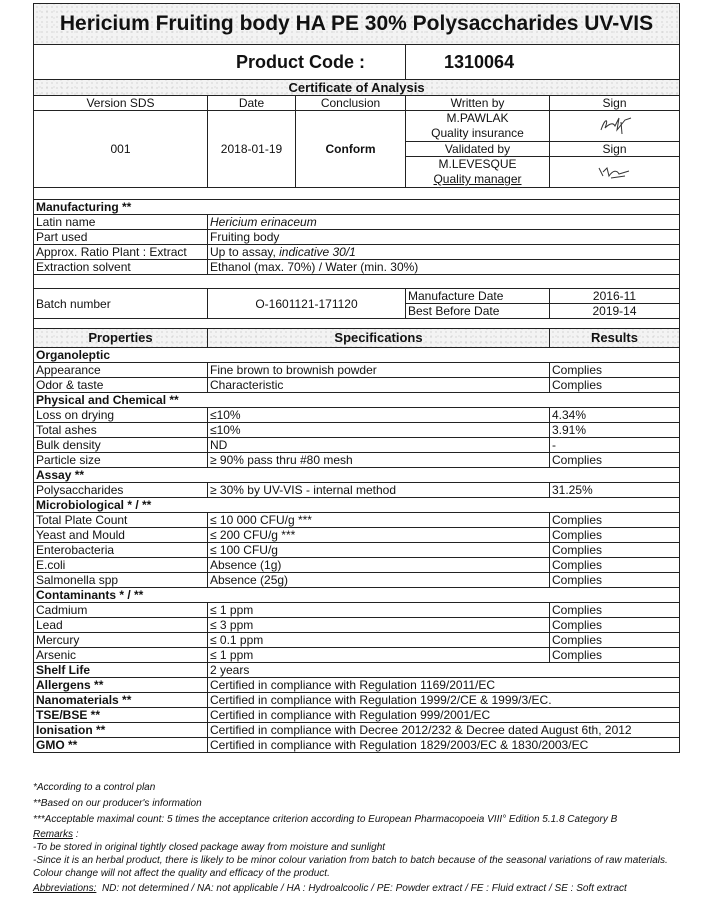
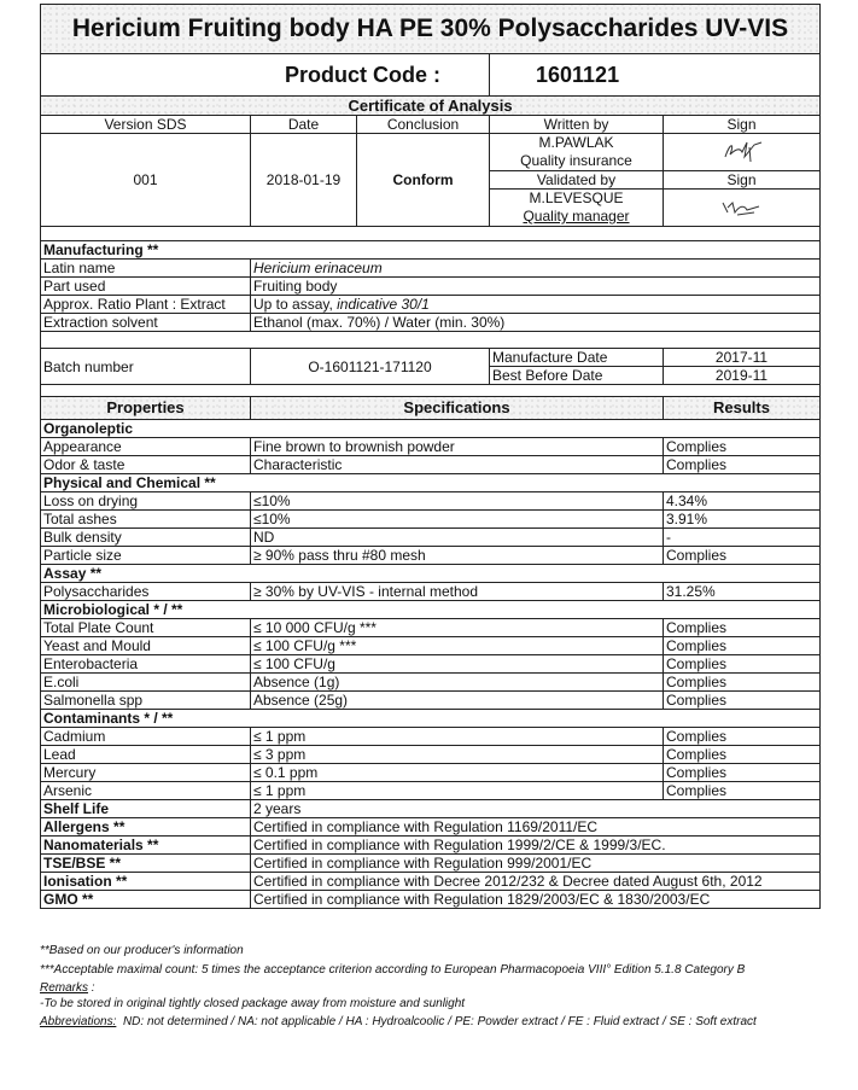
  Hericium Fruiting body HA PE 30% Polysaccharides UV-VIS
- Product Code :	1310064
+ Product Code :	1601121
  Certificate of Analysis
  Version SDS	Date	Conclusion	Written by	Sign
  001	2018-01-19	Conform	M.PAWLAK Quality insurance
  Validated by	Sign
  M.LEVESQUE Quality manager
  Manufacturing **
  Latin name	Hericium erinaceum
  Part used	Fruiting body
  Approx. Ratio Plant : Extract	Up to assay, indicative 30/1
  Extraction solvent	Ethanol (max. 70%) / Water (min. 30%)
- Batch number	O-1601121-171120	Manufacture Date	2016-11
+ Batch number	O-1601121-171120	Manufacture Date	2017-11
- Best Before Date	2019-14
+ Best Before Date	2019-11
  Properties	Specifications	Results
  Organoleptic
  Appearance	Fine brown to brownish powder	Complies
  Odor & taste	Characteristic	Complies
  Physical and Chemical **
  Loss on drying	≤10%	4.34%
  Total ashes	≤10%	3.91%
  Bulk density	ND	-
  Particle size	≥ 90% pass thru #80 mesh	Complies
  Assay **
  Polysaccharides	≥ 30% by UV-VIS - internal method	31.25%
  Microbiological * / **
  Total Plate Count	≤ 10 000 CFU/g ***	Complies
- Yeast and Mould	≤ 200 CFU/g ***	Complies
+ Yeast and Mould	≤ 100 CFU/g ***	Complies
  Enterobacteria	≤ 100 CFU/g	Complies
  E.coli	Absence (1g)	Complies
  Salmonella spp	Absence (25g)	Complies
  Contaminants * / **
  Cadmium	≤ 1 ppm	Complies
  Lead	≤ 3 ppm	Complies
  Mercury	≤ 0.1 ppm	Complies
  Arsenic	≤ 1 ppm	Complies
  Shelf Life	2 years
  Allergens **	Certified in compliance with Regulation 1169/2011/EC
  Nanomaterials **	Certified in compliance with Regulation 1999/2/CE & 1999/3/EC.
  TSE/BSE **	Certified in compliance with Regulation 999/2001/EC
  Ionisation **	Certified in compliance with Decree 2012/232 & Decree dated August 6th, 2012
  GMO **	Certified in compliance with Regulation 1829/2003/EC & 1830/2003/EC
- *According to a control plan
  **Based on our producer's information
  ***Acceptable maximal count: 5 times the acceptance criterion according to European Pharmacopoeia VIII° Edition 5.1.8 Category B
  Remarks :
  -To be stored in original tightly closed package away from moisture and sunlight
- -Since it is an herbal product, there is likely to be minor colour variation from batch to batch because of the seasonal variations of raw materials. Colour change will not affect the quality and efficacy of the product.
  Abbreviations: ND: not determined / NA: not applicable / HA : Hydroalcoolic / PE: Powder extract / FE : Fluid extract / SE : Soft extract
